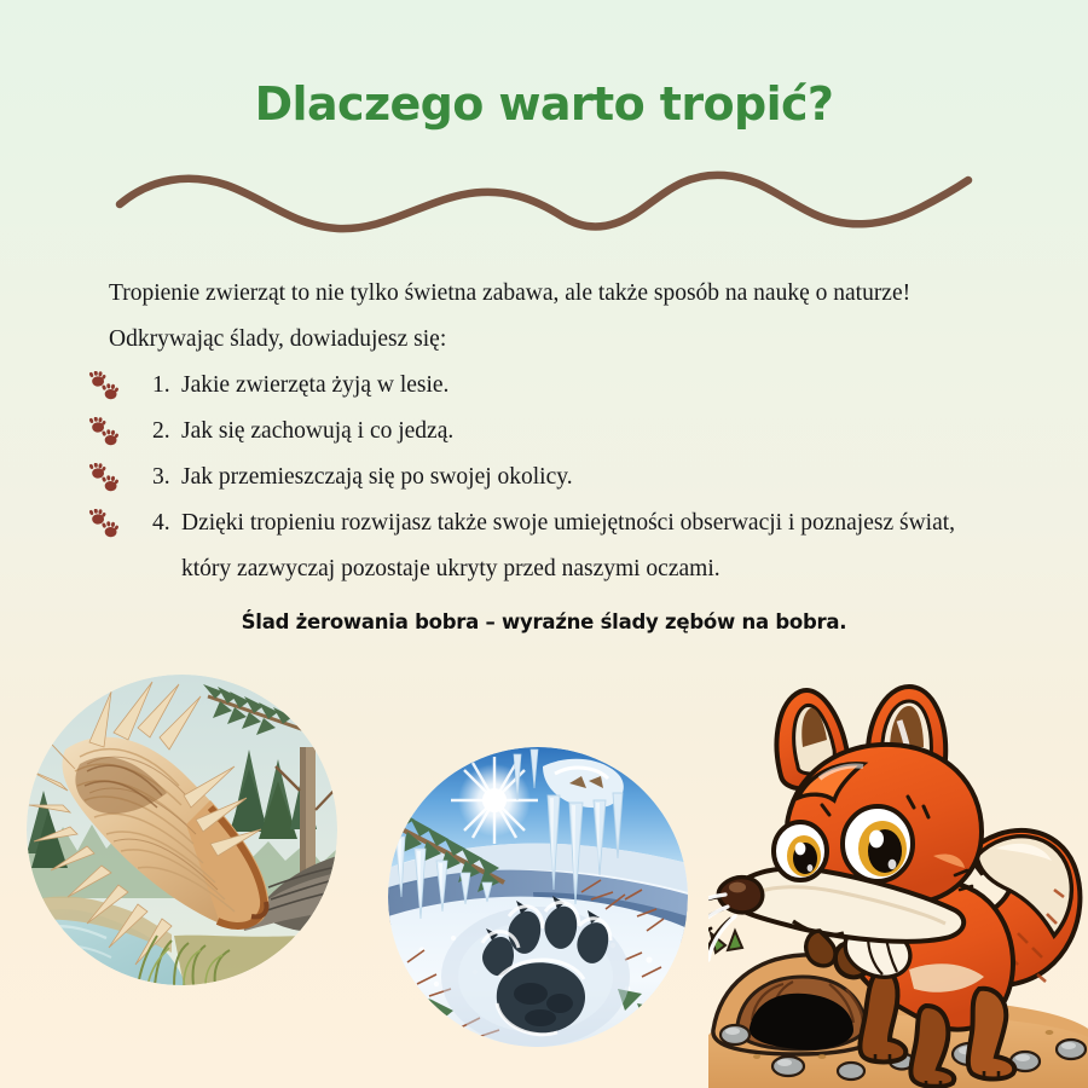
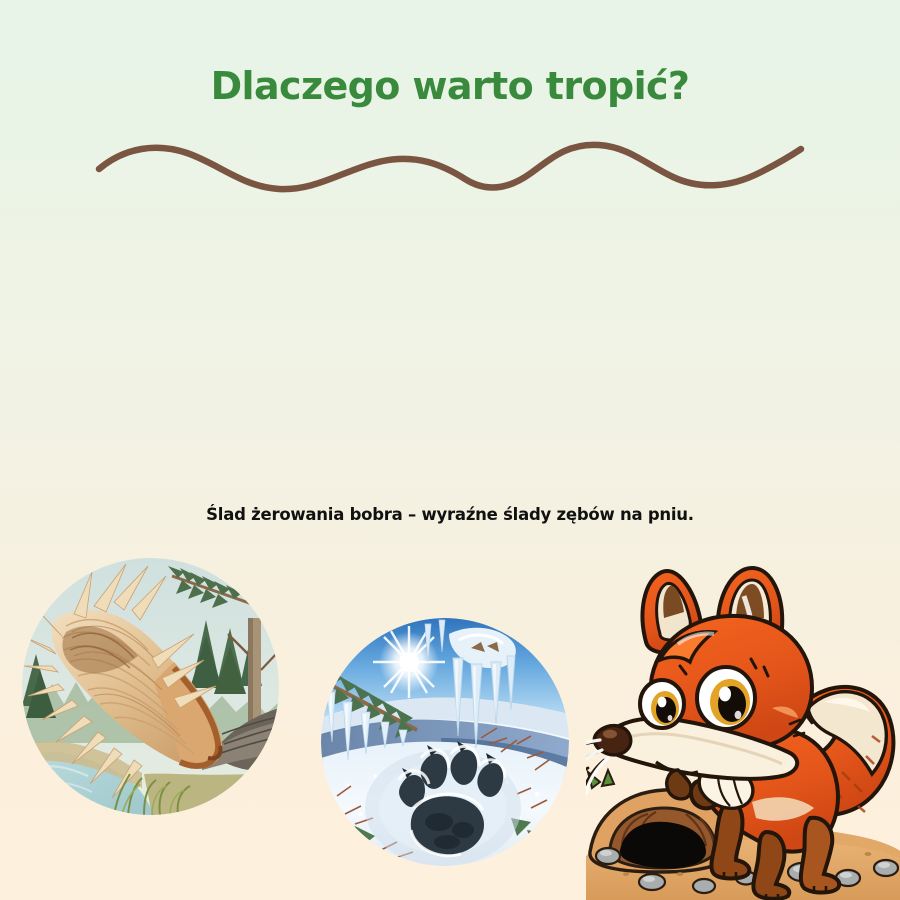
  Dlaczego warto tropić?
- Tropienie zwierząt to nie tylko świetna zabawa, ale także sposób na naukę o naturze!
- Odkrywając ślady, dowiadujesz się:
- 1. Jakie zwierzęta żyją w lesie.
- 2. Jak się zachowują i co jedzą.
- 3. Jak przemieszczają się po swojej okolicy.
- 4. Dzięki tropieniu rozwijasz także swoje umiejętności obserwacji i poznajesz świat,
- który zazwyczaj pozostaje ukryty przed naszymi oczami.
- Ślad żerowania bobra – wyraźne ślady zębów na bobra.
+ Ślad żerowania bobra – wyraźne ślady zębów na pniu.
